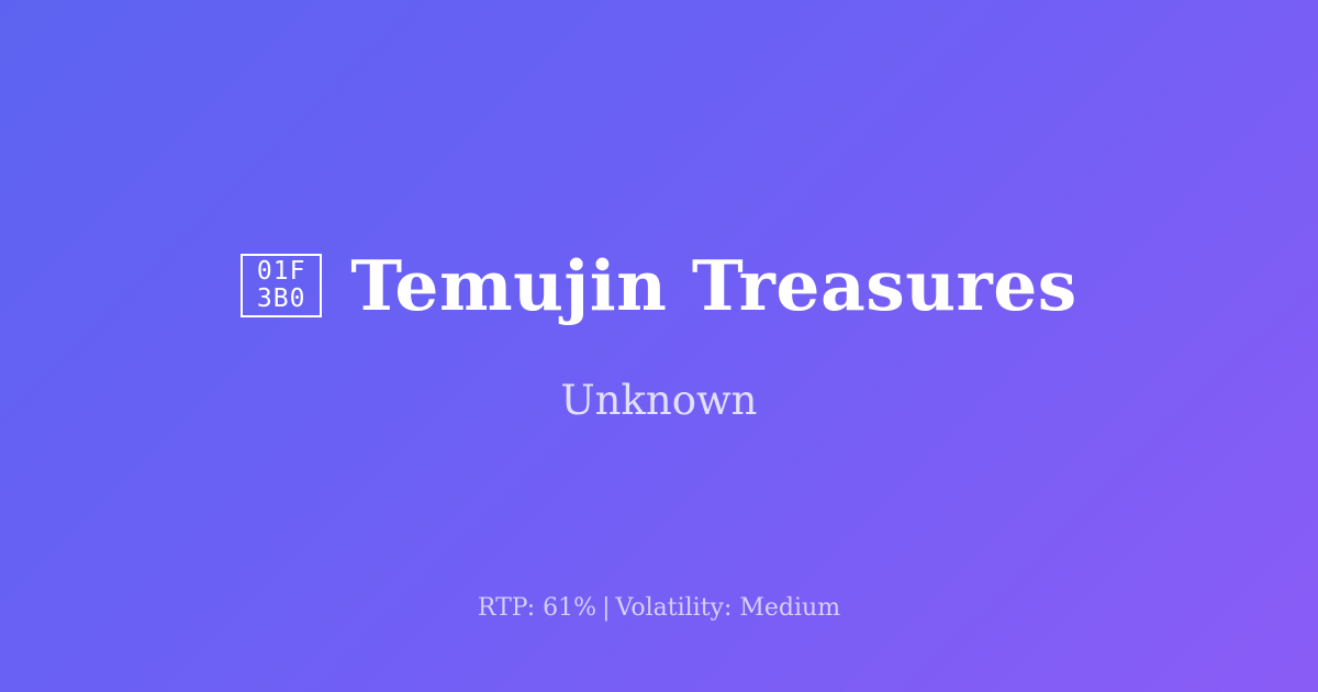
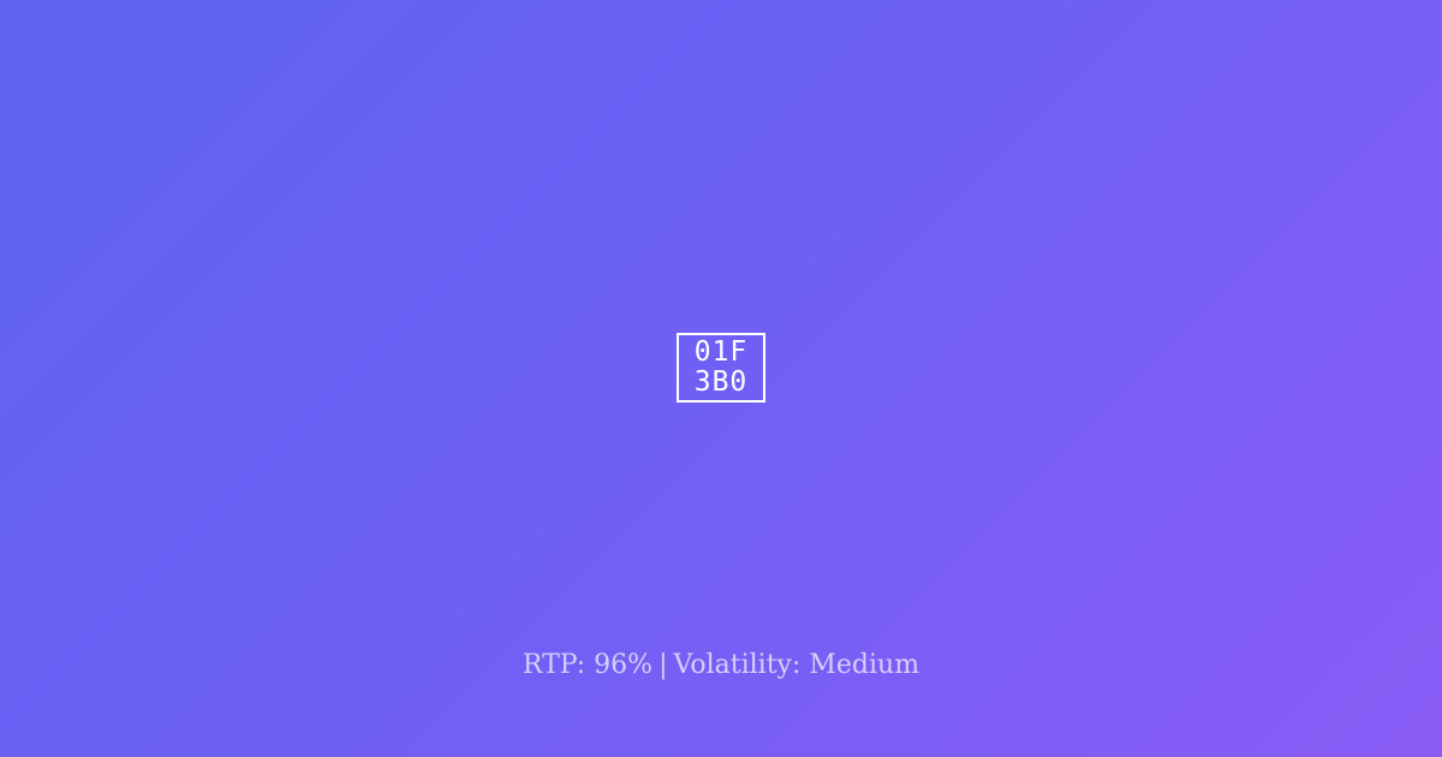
  01F
  3B0
- Temujin Treasures
- Unknown
- RTP: 61% | Volatility: Medium
+ RTP: 96% | Volatility: Medium
